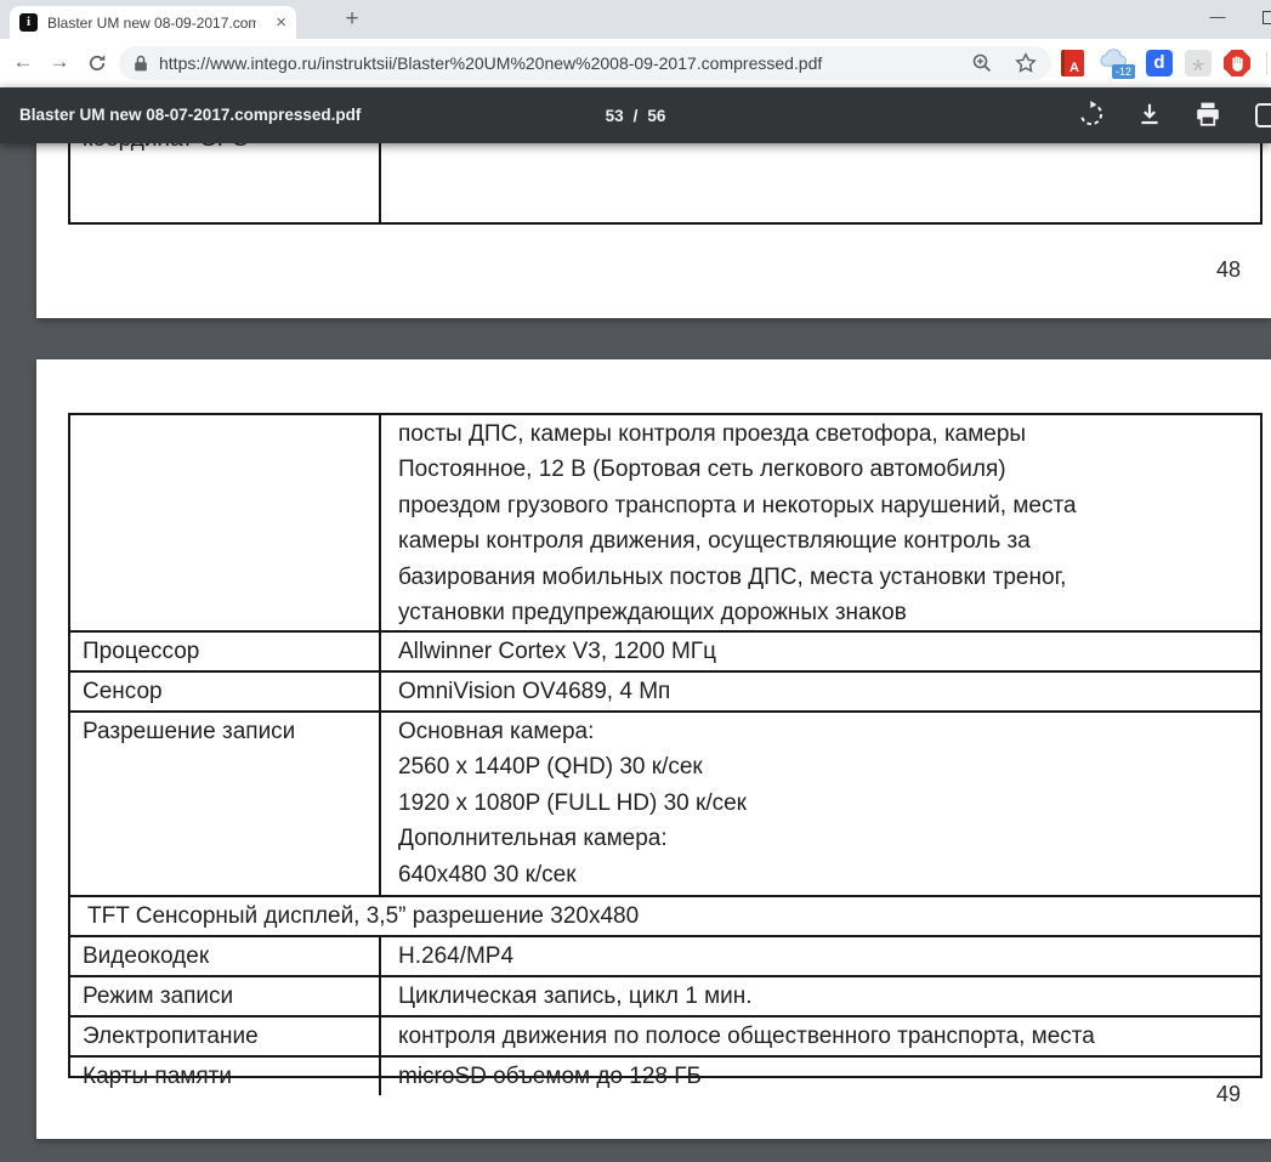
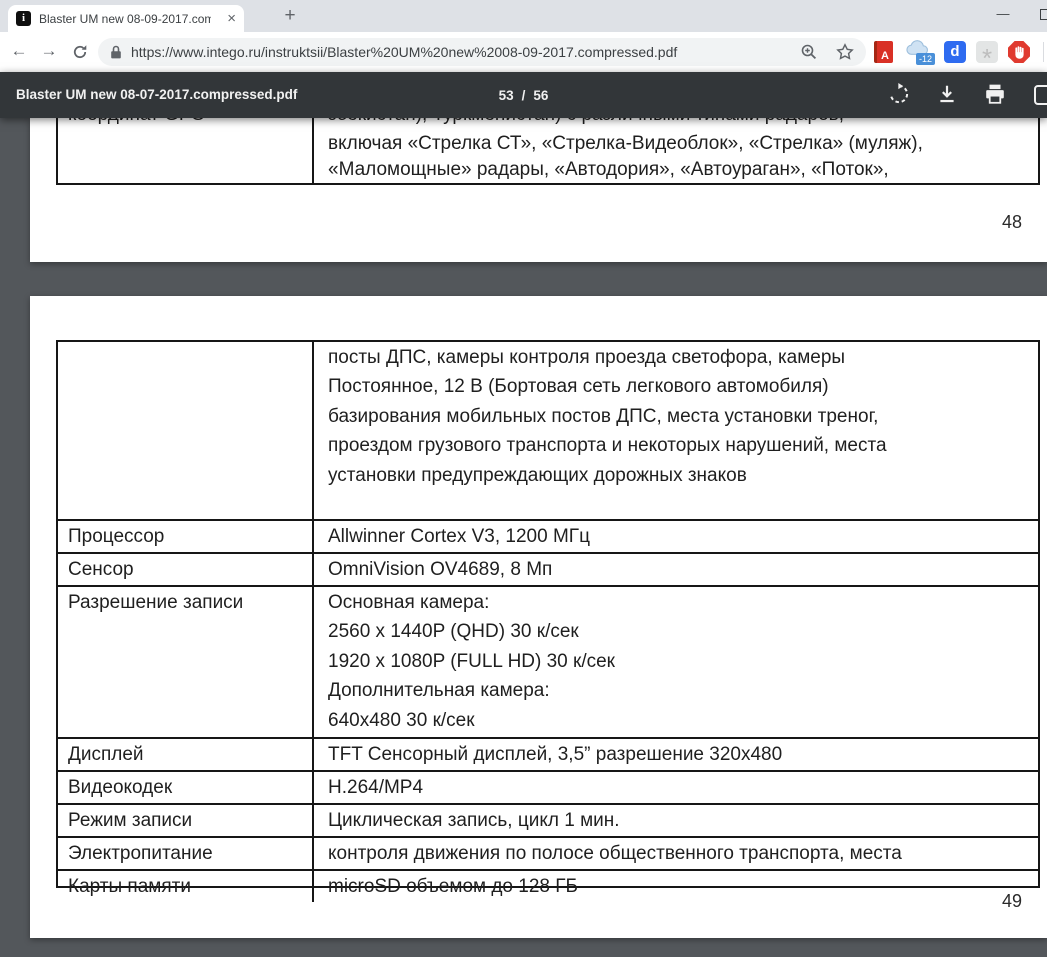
  i
  Blaster UM new 08-09-2017.com
  ×
  +
  —
  ←
  →
  https://www.intego.ru/instruktsii/Blaster%20UM%20new%2008-09-2017.compressed.pdf
  A
  -12
  d
  *
  Blaster UM new 08-07-2017.compressed.pdf
  53
  /
  56
+ включая «Стрелка СТ», «Стрелка-Видеоблок», «Стрелка» (муляж),
+ «Маломощные» радары, «Автодория», «Автоураган», «Поток»,
  48
  посты ДПС, камеры контроля проезда светофора, камеры
  Постоянное, 12 В (Бортовая сеть легкового автомобиля)
- проездом грузового транспорта и некоторых нарушений, места
+ базирования мобильных постов ДПС, места установки треног,
- камеры контроля движения, осуществляющие контроль за
- базирования мобильных постов ДПС, места установки треног,
+ проездом грузового транспорта и некоторых нарушений, места
  установки предупреждающих дорожных знаков
  Процессор
  Allwinner Cortex V3, 1200 МГц
  Сенсор
- OmniVision OV4689, 4 Мп
+ OmniVision OV4689, 8 Мп
  Разрешение записи
  Основная камера:
  2560 x 1440P (QHD) 30 к/сек
  1920 x 1080P (FULL HD) 30 к/сек
  Дополнительная камера:
  640x480 30 к/сек
+ Дисплей
  TFT Сенсорный дисплей, 3,5” разрешение 320x480
  Видеокодек
  H.264/MP4
  Режим записи
  Циклическая запись, цикл 1 мин.
  Электропитание
  контроля движения по полосе общественного транспорта, места
  Карты памяти
  microSD объемом до 128 ГБ
  49
